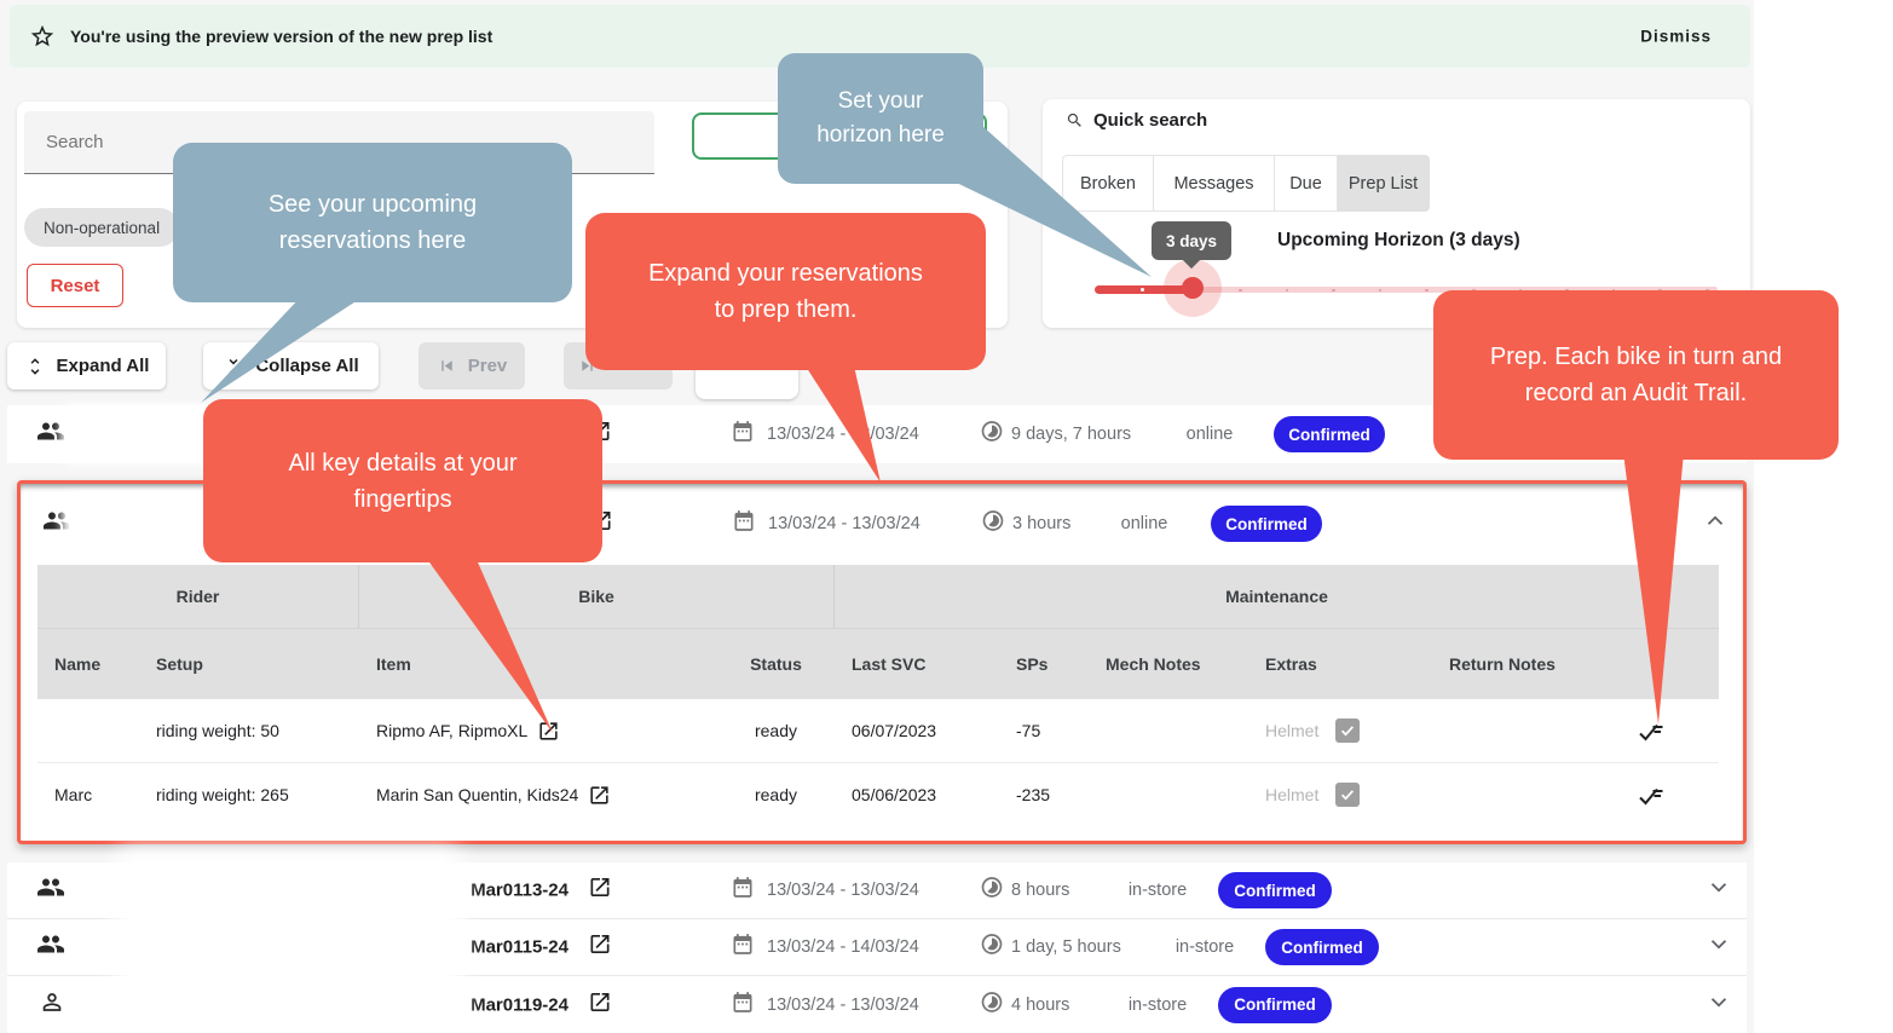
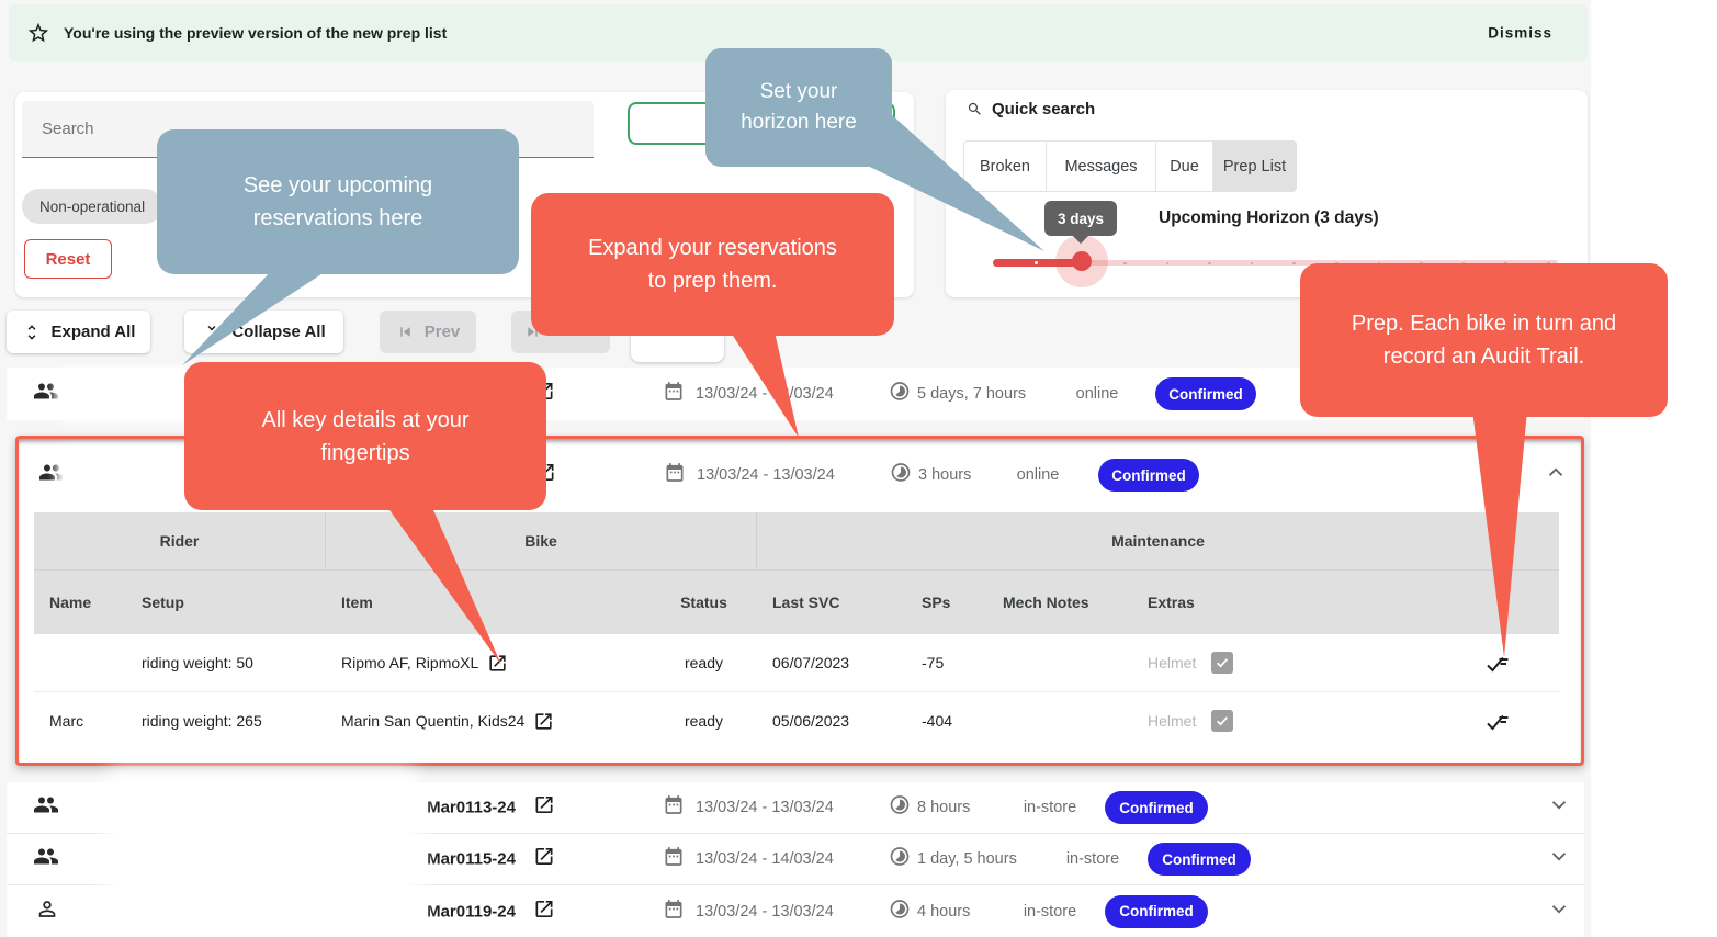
  You're using the preview version of the new prep list
  Dismiss
  Search
  Non-operational
  Reset
  Quick search
  Broken
  Messages
  Due
  Prep List
  Upcoming Horizon (3 days)
  3 days
  Expand All
  Collapse All
  Prev
  13/03/24 -/03/24
- 9 days, 7 hours
+ 5 days, 7 hours
  online
  Confirmed
  13/03/24 - 13/03/24
  3 hours
  online
  Confirmed
  Rider
  Bike
  Maintenance
  Name
  Setup
  Item
  Status
  Last SVC
  SPs
  Mech Notes
  Extras
- Return Notes
  riding weight: 50
  Ripmo AF, RipmoXL
  ready
  06/07/2023
  -75
  Helmet
  Marc
  riding weight: 265
  Marin San Quentin, Kids24
  ready
  05/06/2023
- -235
+ -404
  Helmet
  Mar0113-24
  13/03/24 - 13/03/24
  8 hours
  in-store
  Confirmed
  Mar0115-24
  13/03/24 - 14/03/24
  1 day, 5 hours
  in-store
  Confirmed
  Mar0119-24
  13/03/24 - 13/03/24
  4 hours
  in-store
  Confirmed
  Set your
  horizon here
  See your upcoming
  reservations here
  Expand your reservations
  to prep them.
  All key details at your
  fingertips
  Prep. Each bike in turn and
  record an Audit Trail.
